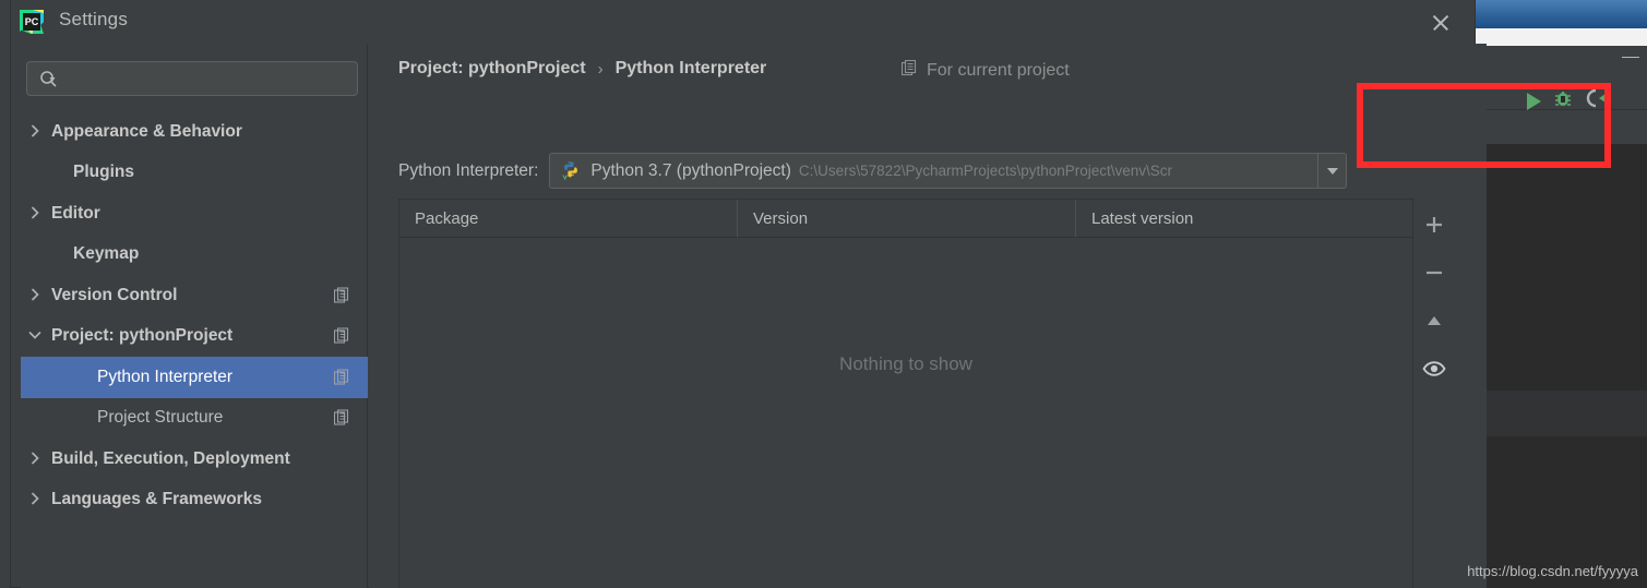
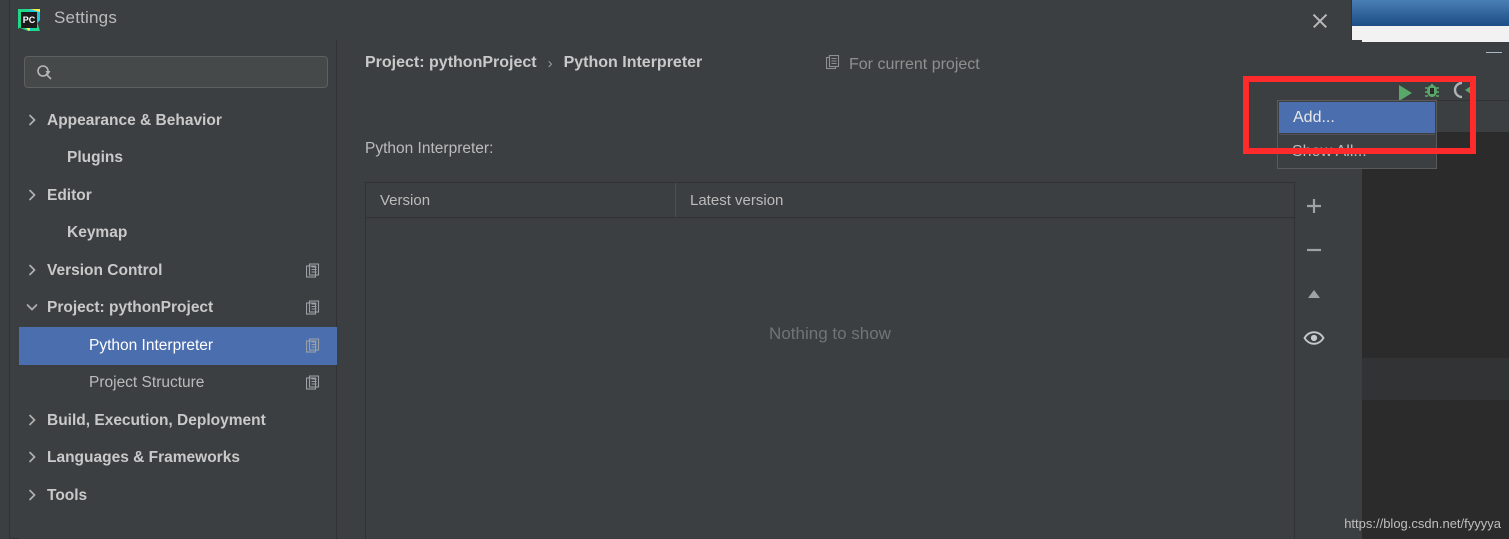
  PC
  Settings
  Appearance & Behavior
  Plugins
  Editor
  Keymap
  Version Control
  Project: pythonProject
  Python Interpreter
  Project Structure
  Build, Execution, Deployment
  Languages & Frameworks
+ Tools
  Project: pythonProject
  ›
  Python Interpreter
  For current project
  Python Interpreter:
- Python 3.7 (pythonProject)
- C:\Users\57822\PycharmProjects\pythonProject\venv\Scr
- Package
  Version
  Latest version
  Nothing to show
+ Add...
+ Show All...
  https://blog.csdn.net/fyyyya
